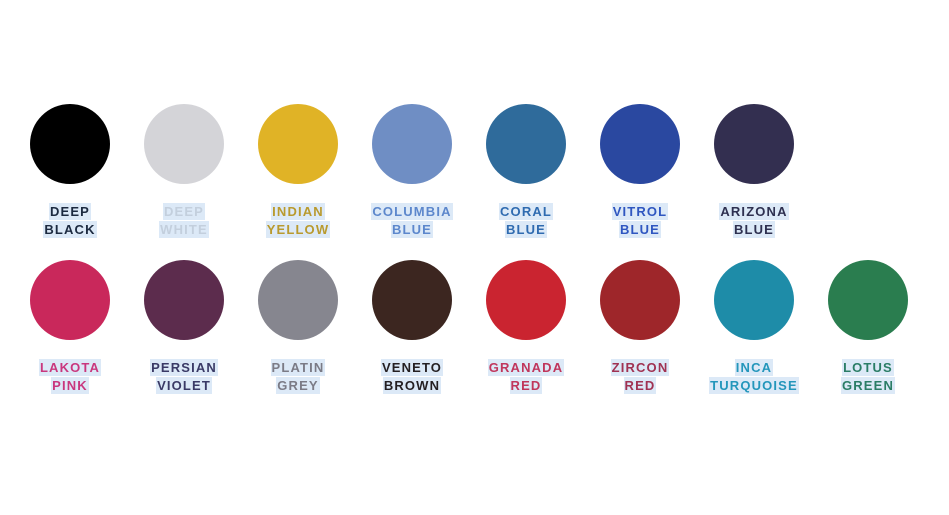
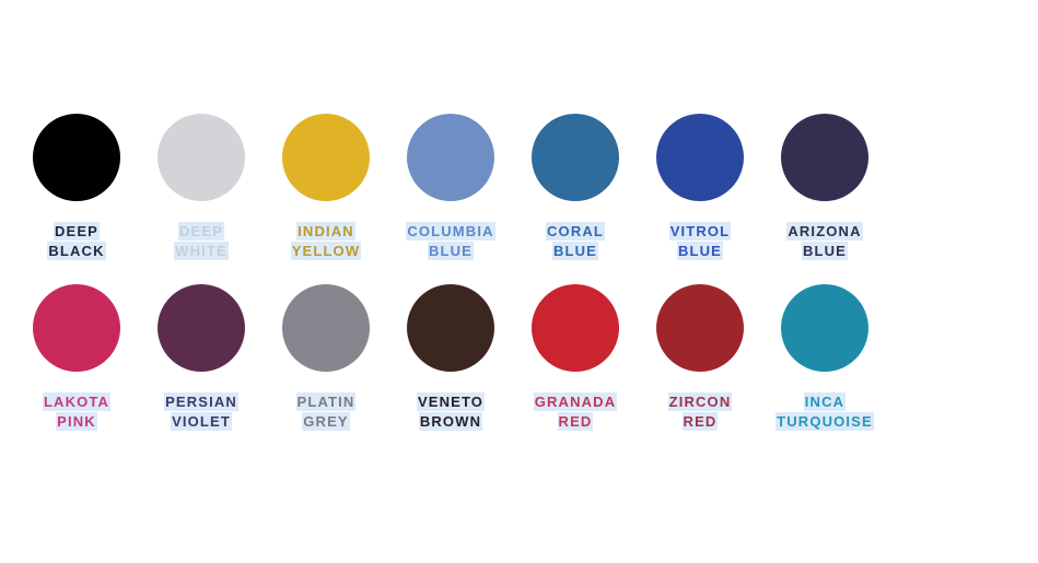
  DEEP
  BLACK
  DEEP
  WHITE
  INDIAN
  YELLOW
  COLUMBIA
  BLUE
  CORAL
  BLUE
  VITROL
  BLUE
  ARIZONA
  BLUE
  LAKOTA
  PINK
  PERSIAN
  VIOLET
  PLATIN
  GREY
  VENETO
  BROWN
  GRANADA
  RED
  ZIRCON
  RED
  INCA
  TURQUOISE
- LOTUS
- GREEN
